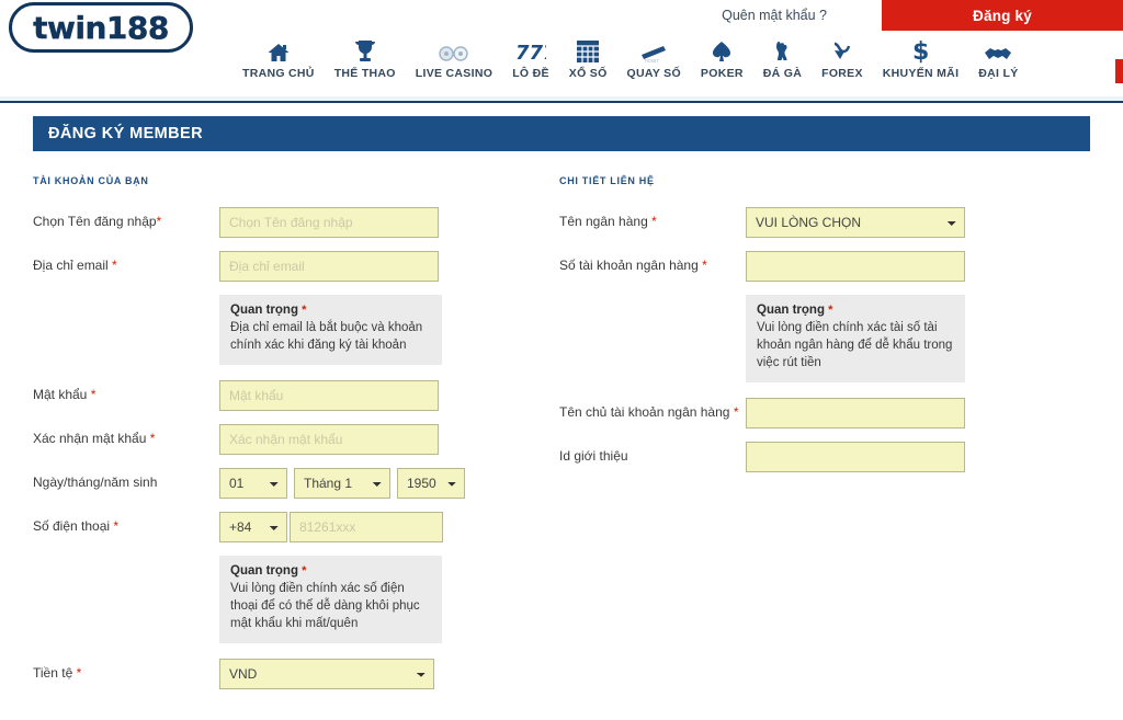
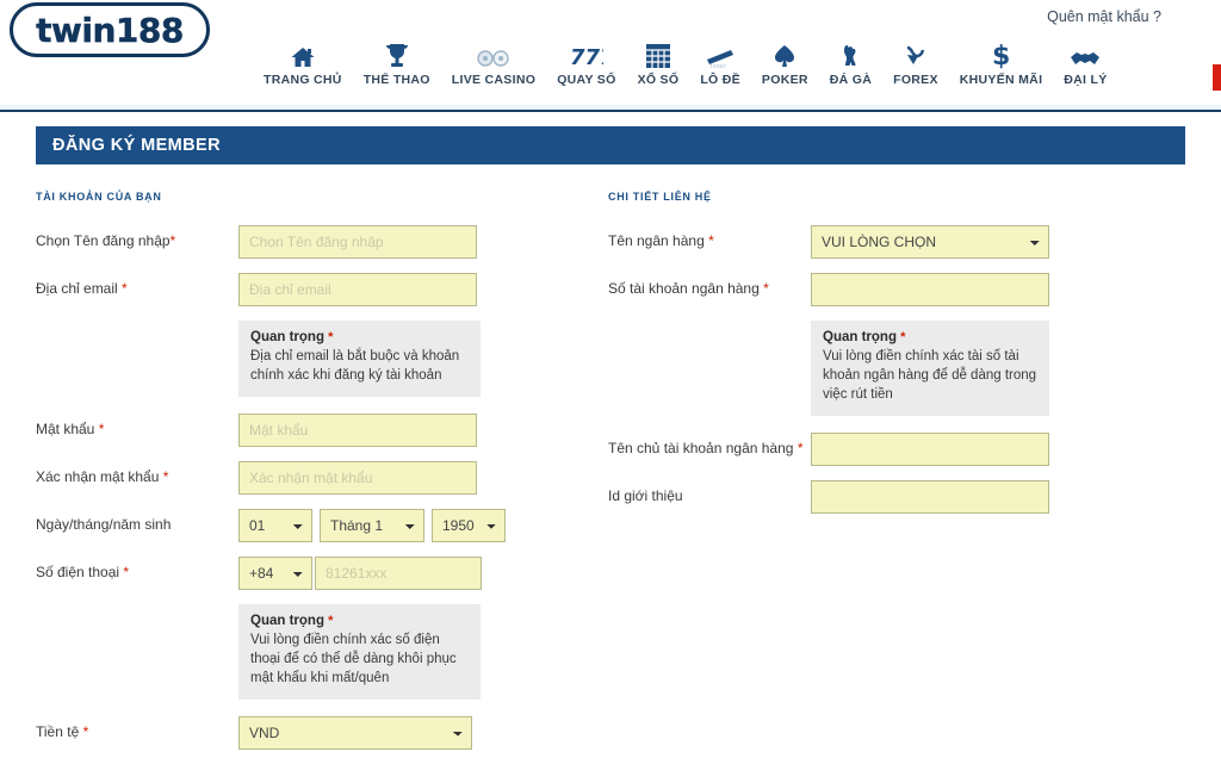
  Quên mật khẩu ?
- Đăng ký
  twin188
  TRANG CHỦ
  THỂ THAO
  LIVE CASINO
- LÔ ĐỀ
+ QUAY SỐ
  XỔ SỐ
- QUAY SỐ
+ LÔ ĐỀ
  POKER
  ĐÁ GÀ
  FOREX
  $
  KHUYẾN MÃI
  ĐẠI LÝ
  ĐĂNG KÝ MEMBER
  TÀI KHOẢN CỦA BẠN
  Chọn Tên đăng nhập*
  Chọn Tên đăng nhập
  Địa chỉ email *
  Địa chỉ email
  Quan trọng *
  Địa chỉ email là bắt buộc và khoản chính xác khi đăng ký tài khoản
  Mật khẩu *
  Mật khẩu
  Xác nhận mật khẩu *
  Xác nhận mật khẩu
  Ngày/tháng/năm sinh
  01
  Tháng 1
  1950
  Số điện thoại *
  +84
  81261xxx
  Quan trọng *
  Vui lòng điền chính xác số điện thoại để có thể dễ dàng khôi phục mật khẩu khi mất/quên
  Tiền tệ *
  VND
  CHI TIẾT LIÊN HỆ
  Tên ngân hàng *
  VUI LÒNG CHỌN
  Số tài khoản ngân hàng *
  Quan trọng *
- Vui lòng điền chính xác tài số tài khoản ngân hàng để dễ khẩu trong việc rút tiền
+ Vui lòng điền chính xác tài số tài khoản ngân hàng để dễ dàng trong việc rút tiền
  Tên chủ tài khoản ngân hàng *
  Id giới thiệu
